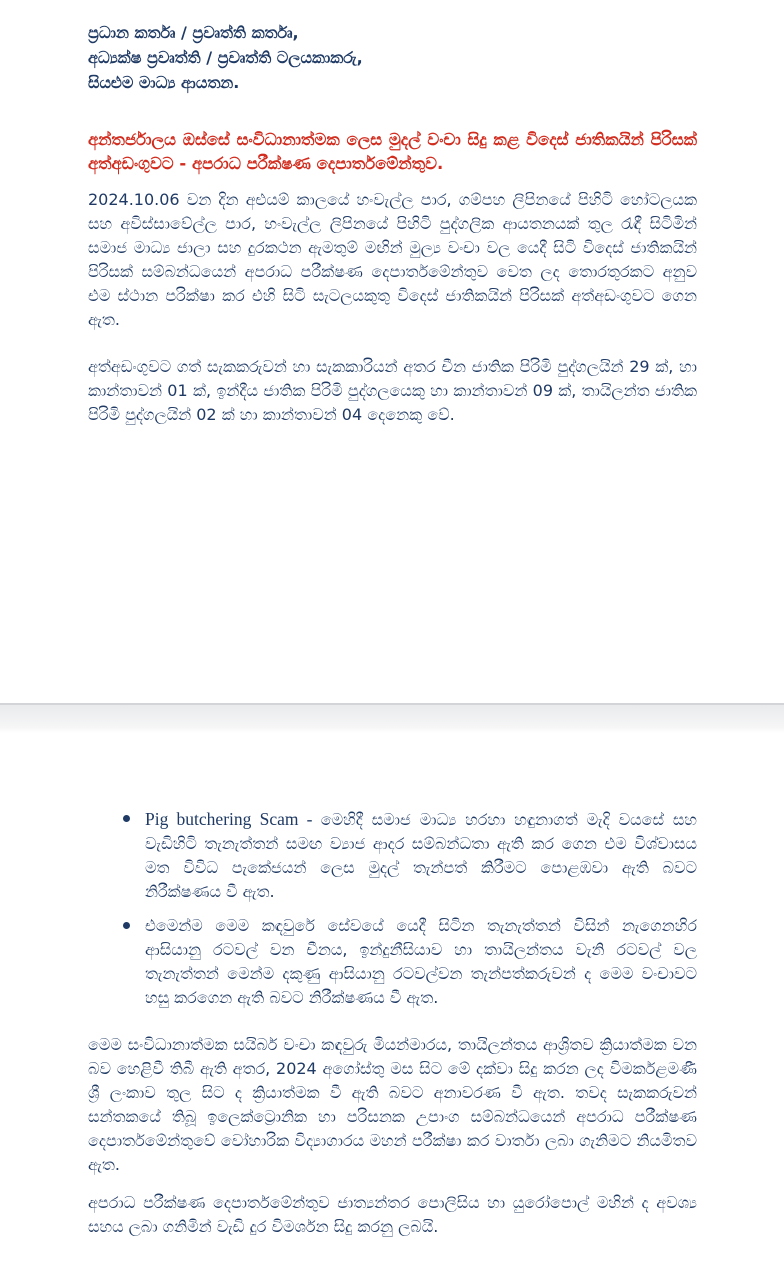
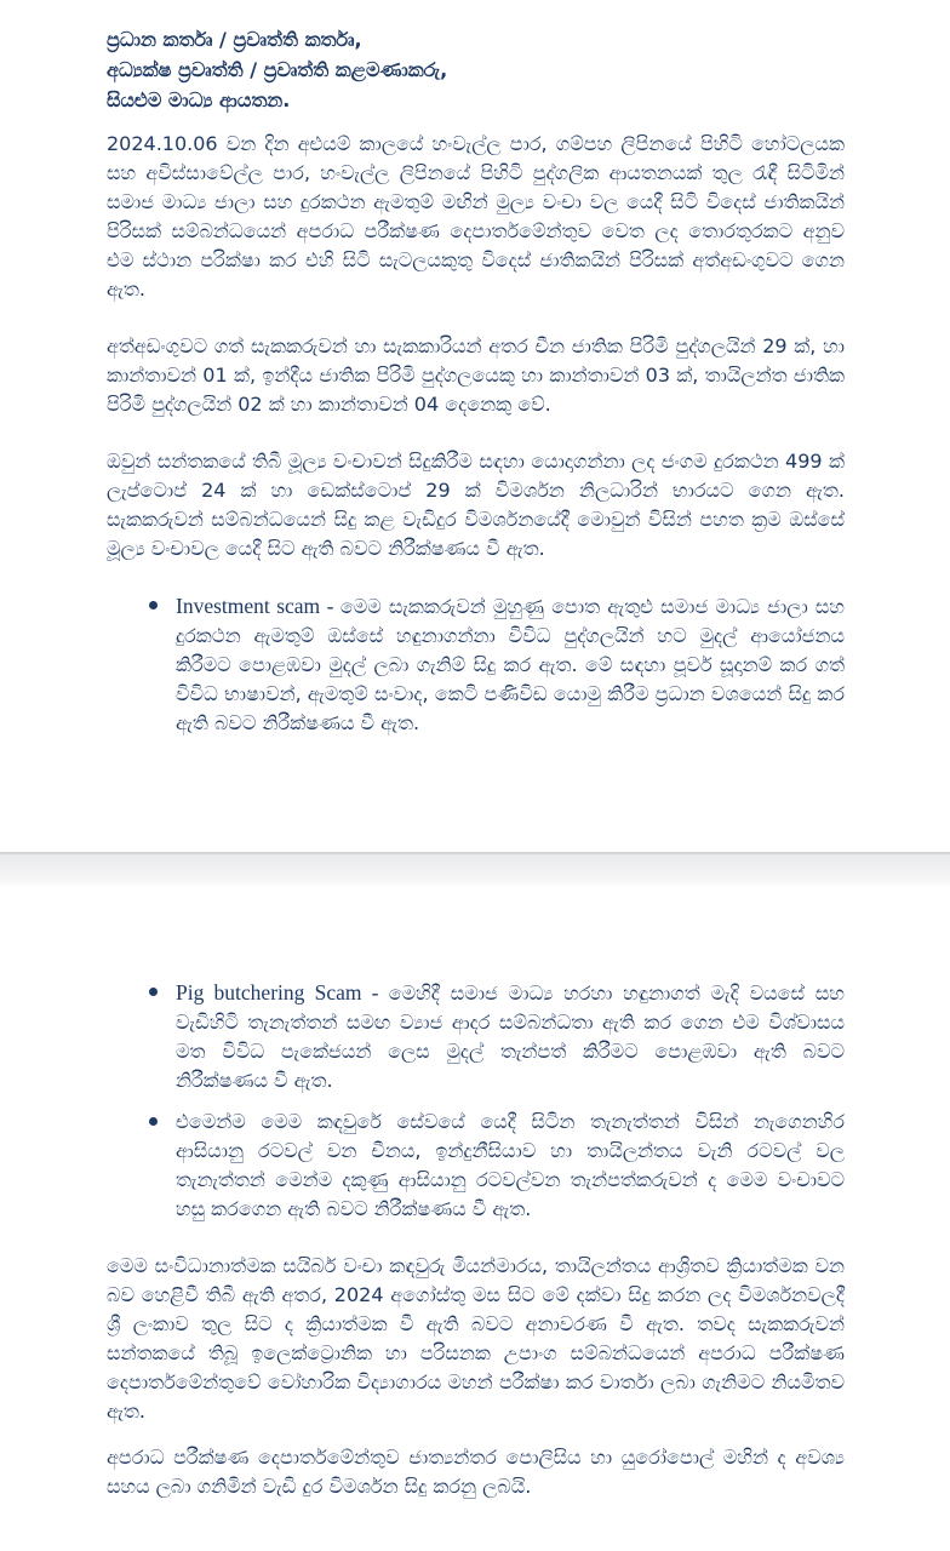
  ප්‍රධාන කර්තෘ / ප්‍රවෘත්ති කර්තෘ,
- අධ්‍යක්ෂ ප්‍රවෘත්ති / ප්‍රවෘත්ති ටලයකාකරු,
+ අධ්‍යක්ෂ ප්‍රවෘත්ති / ප්‍රවෘත්ති කළමණාකරු,
  සියළුම මාධ්‍ය ආයතන.
- අන්තර්ජාලය ඔස්සේ සංවිධානාත්මක ලෙස මුදල් වංචා සිදු කළ විදෙස් ජාතිකයින් පිරිසක් අත්අඩංගුවට - අපරාධ පරීක්ෂණ දෙපාර්තමේන්තුව.
  2024.10.06 වන දින අළුයම් කාලයේ හංවැල්ල පාර, ගම්පහ ලිපිනයේ පිහිටි හෝටලයක සහ අවිස්සාවේල්ල පාර, හංවැල්ල ලිපිනයේ පිහිටි පුද්ගලික ආයතනයක් තුල රැඳී සිටිමින් සමාජ මාධ්‍ය ජාලා සහ දුරකථන ඇමතුම් මඟින් මුල්‍ය වංචා වල යෙදී සිටි විදෙස් ජාතිකයින් පිරිසක් සම්බන්ධයෙන් අපරාධ පරීක්ෂණ දෙපාර්තමේන්තුව වෙත ලද තොරතුරකට අනුව එම ස්ථාන පරික්ෂා කර එහි සිටි සැටලයකුතු විදෙස් ජාතිකයින් පිරිසක් අත්අඩංගුවට ගෙන ඇත.
- අත්අඩංගුවට ගත් සැකකරුවන් හා සැකකාරියන් අතර චීන ජාතික පිරිමි පුද්ගලයින් 29 ක්, හා කාන්තාවන් 01 ක්, ඉන්දීය ජාතික පිරිමි පුද්ගලයෙකු හා කාන්තාවන් 09 ක්, තායිලන්ත ජාතික පිරිමි පුද්ගලයින් 02 ක් හා කාන්තාවන් 04 දෙනෙකු වේ.
+ අත්අඩංගුවට ගත් සැකකරුවන් හා සැකකාරියන් අතර චීන ජාතික පිරිමි පුද්ගලයින් 29 ක්, හා කාන්තාවන් 01 ක්, ඉන්දීය ජාතික පිරිමි පුද්ගලයෙකු හා කාන්තාවන් 03 ක්, තායිලන්ත ජාතික පිරිමි පුද්ගලයින් 02 ක් හා කාන්තාවන් 04 දෙනෙකු වේ.
+ ඔවුන් සන්තකයේ තිබී මූල්‍ය වංචාවන් සිදුකිරීම සඳහා යොදාගන්නා ලද ජංගම දුරකථන 499 ක් ලැප්ටොප් 24 ක් හා ඩෙක්ස්ටොප් 29 ක් විමර්ශන නිලධාරින් භාරයට ගෙන ඇත. සැකකරුවන් සම්බන්ධයෙන් සිදු කළ වැඩිදුර විමර්ශනයේදී මොවුන් විසින් පහත ක්‍රම ඔස්සේ මූල්‍ය වංචාවල යෙදී සිට ඇති බවට නිරීක්ෂණය වී ඇත.
+ Investment scam - මෙම සැකකරුවන් මුහුණු පොත ඇතුළු සමාජ මාධ්‍ය ජාලා සහ දුරකථන ඇමතුම් ඔස්සේ හඳුනාගන්නා විවිධ පුද්ගලයින් හට මුදල් ආයෝජනය කිරීමට පොළඹවා මුදල් ලබා ගැනිම් සිදු කර ඇත. මේ සඳහා පූර්ව සූදානම් කර ගත් විවිධ භාෂාවන්, ඇමතුම් සංවාද, කෙටි පණිවිඩ යොමු කිරීම ප්‍රධාන වශයෙන් සිදු කර ඇති බවට නිරීක්ෂණය වී ඇත.
  Pig butchering Scam - මෙහිදී සමාජ මාධ්‍ය හරහා හඳුනාගත් මැදි වයසේ සහ වැඩිහිටි තැනැත්තන් සමඟ ව්‍යාජ ආදර සම්බන්ධතා ඇති කර ගෙන එම විශ්වාසය මත විවිධ පැකේජයන් ලෙස මුදල් තැන්පත් කිරීමට පොළඹවා ඇති බවට නිරීක්ෂණය වී ඇත.
  එමෙන්ම මෙම කඳවුරේ සේවයේ යෙදී සිටින තැනැත්තන් විසින් නැගෙනහිර ආසියානු රටවල් වන චීනය, ඉන්දුනීසියාව හා තායිලන්තය වැනි රටවල් වල තැනැත්තන් මෙන්ම දකුණු ආසියානු රටවල්වන තැන්පත්කරුවන් ද මෙම වංචාවට හසු කරගෙන ඇති බවට නිරීක්ෂණය වී ඇත.
- මෙම සංවිධානාත්මක සයිබර් වංචා කඳවුරු මියන්මාරය, තායිලන්තය ආශ්‍රිතව ක්‍රියාත්මක වන බව හෙළිවී තිබී ඇති අතර, 2024 අගෝස්තු මස සිට මේ දක්වා සිදු කරන ලද විමර්කළමණී ශ්‍රී ලංකාව තුල සිට ද ක්‍රියාත්මක වී ඇති බවට අනාවරණ වී ඇත. තවද සැකකරුවන් සන්තකයේ තිබූ ඉලෙක්ට්‍රොනික හා පරිසනක උපාංග සම්බන්ධයෙන් අපරාධ පරීක්ෂණ දෙපාර්තමේන්තුවේ වෝහාරික විද්‍යාගාරය මහන් පරීක්ෂා කර වාර්තා ලබා ගැනිමට නියමිතව ඇත.
+ මෙම සංවිධානාත්මක සයිබර් වංචා කඳවුරු මියන්මාරය, තායිලන්තය ආශ්‍රිතව ක්‍රියාත්මක වන බව හෙළිවී තිබී ඇති අතර, 2024 අගෝස්තු මස සිට මේ දක්වා සිදු කරන ලද විමර්ශනවලදී ශ්‍රී ලංකාව තුල සිට ද ක්‍රියාත්මක වී ඇති බවට අනාවරණ වී ඇත. තවද සැකකරුවන් සන්තකයේ තිබූ ඉලෙක්ට්‍රොනික හා පරිසනක උපාංග සම්බන්ධයෙන් අපරාධ පරීක්ෂණ දෙපාර්තමේන්තුවේ වෝහාරික විද්‍යාගාරය මහන් පරීක්ෂා කර වාර්තා ලබා ගැනිමට නියමිතව ඇත.
  අපරාධ පරීක්ෂණ දෙපාර්තමේන්තුව ජාත්‍යන්තර පොලිසිය හා යුරෝපොල් මහින් ද අවශ්‍ය සහය ලබා ගනිමින් වැඩි දුර විමර්ශන සිදු කරනු ලබයි.
